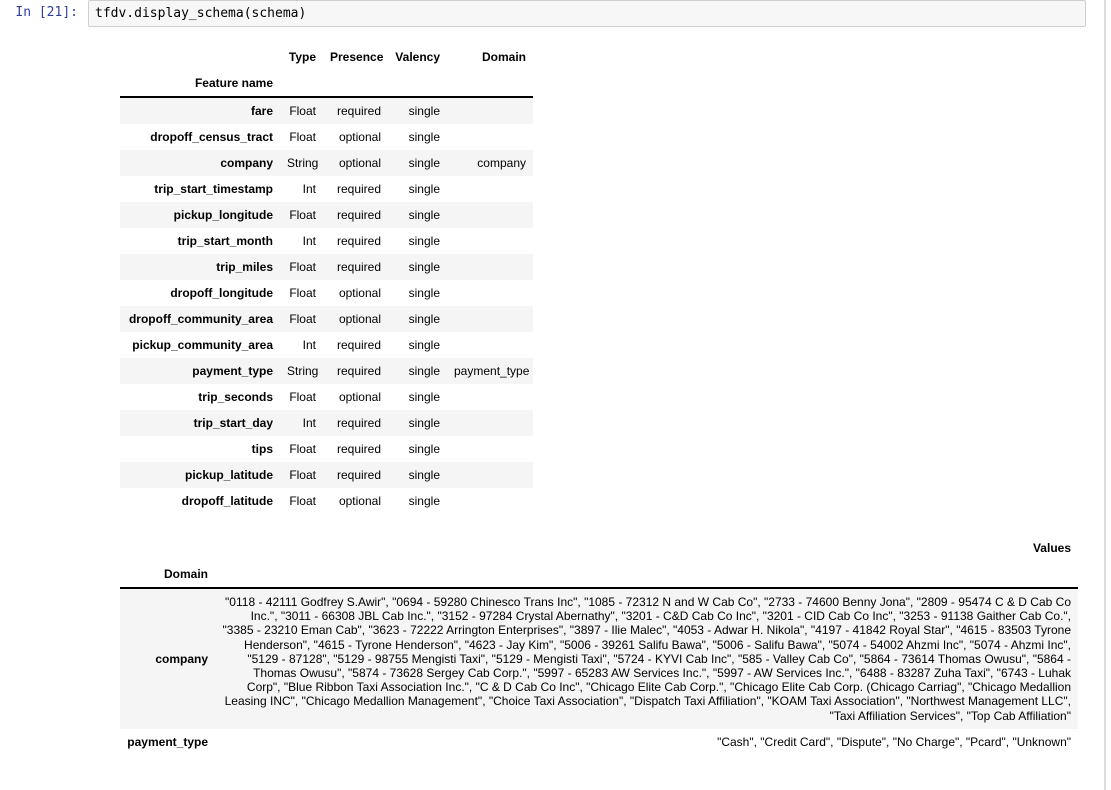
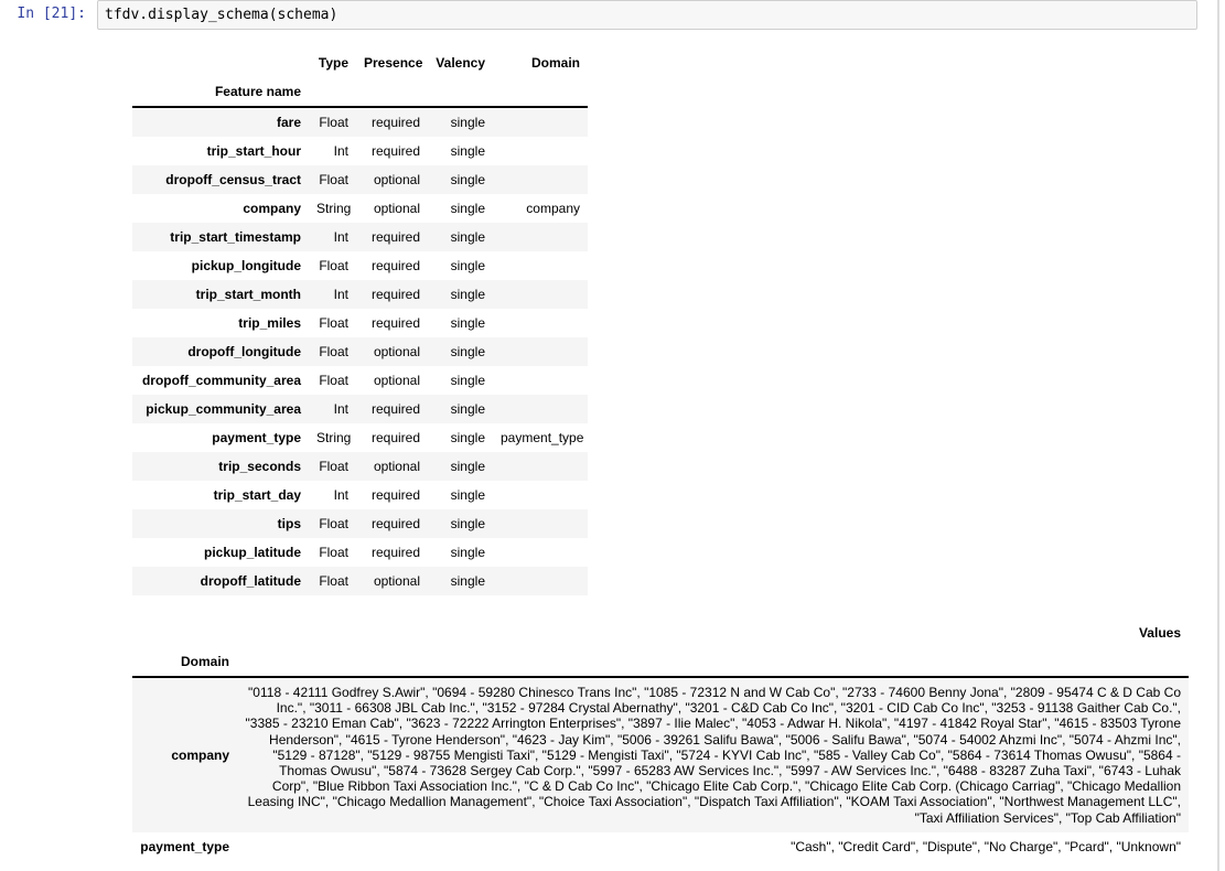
  In [21]:
  tfdv.display_schema(schema)
  	Type	Presence	Valency	Domain
  Feature name
  fare	Float	required	single
+ trip_start_hour	Int	required	single
  dropoff_census_tract	Float	optional	single
  company	String	optional	single	company
  trip_start_timestamp	Int	required	single
  pickup_longitude	Float	required	single
  trip_start_month	Int	required	single
  trip_miles	Float	required	single
  dropoff_longitude	Float	optional	single
  dropoff_community_area	Float	optional	single
  pickup_community_area	Int	required	single
  payment_type	String	required	single	payment_type
  trip_seconds	Float	optional	single
  trip_start_day	Int	required	single
  tips	Float	required	single
  pickup_latitude	Float	required	single
  dropoff_latitude	Float	optional	single
  	Values
  Domain
  company	"0118 - 42111 Godfrey S.Awir", "0694 - 59280 Chinesco Trans Inc", "1085 - 72312 N and W Cab Co", "2733 - 74600 Benny Jona", "2809 - 95474 C & D Cab Co Inc.", "3011 - 66308 JBL Cab Inc.", "3152 - 97284 Crystal Abernathy", "3201 - C&D Cab Co Inc", "3201 - CID Cab Co Inc", "3253 - 91138 Gaither Cab Co.", "3385 - 23210 Eman Cab", "3623 - 72222 Arrington Enterprises", "3897 - Ilie Malec", "4053 - Adwar H. Nikola", "4197 - 41842 Royal Star", "4615 - 83503 Tyrone Henderson", "4615 - Tyrone Henderson", "4623 - Jay Kim", "5006 - 39261 Salifu Bawa", "5006 - Salifu Bawa", "5074 - 54002 Ahzmi Inc", "5074 - Ahzmi Inc", "5129 - 87128", "5129 - 98755 Mengisti Taxi", "5129 - Mengisti Taxi", "5724 - KYVI Cab Inc", "585 - Valley Cab Co", "5864 - 73614 Thomas Owusu", "5864 - Thomas Owusu", "5874 - 73628 Sergey Cab Corp.", "5997 - 65283 AW Services Inc.", "5997 - AW Services Inc.", "6488 - 83287 Zuha Taxi", "6743 - Luhak Corp", "Blue Ribbon Taxi Association Inc.", "C & D Cab Co Inc", "Chicago Elite Cab Corp.", "Chicago Elite Cab Corp. (Chicago Carriag", "Chicago Medallion Leasing INC", "Chicago Medallion Management", "Choice Taxi Association", "Dispatch Taxi Affiliation", "KOAM Taxi Association", "Northwest Management LLC", "Taxi Affiliation Services", "Top Cab Affiliation"
  payment_type	"Cash", "Credit Card", "Dispute", "No Charge", "Pcard", "Unknown"
